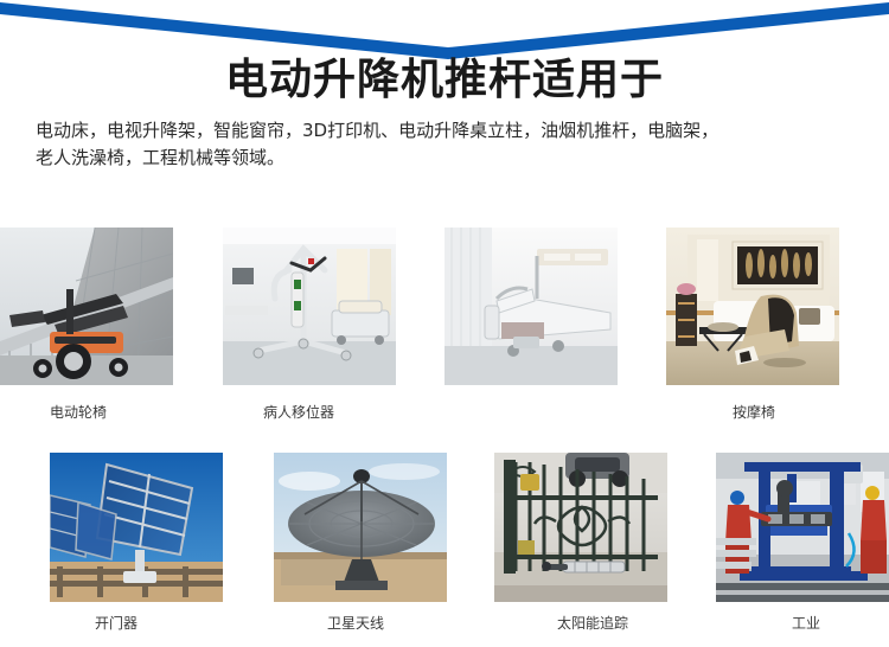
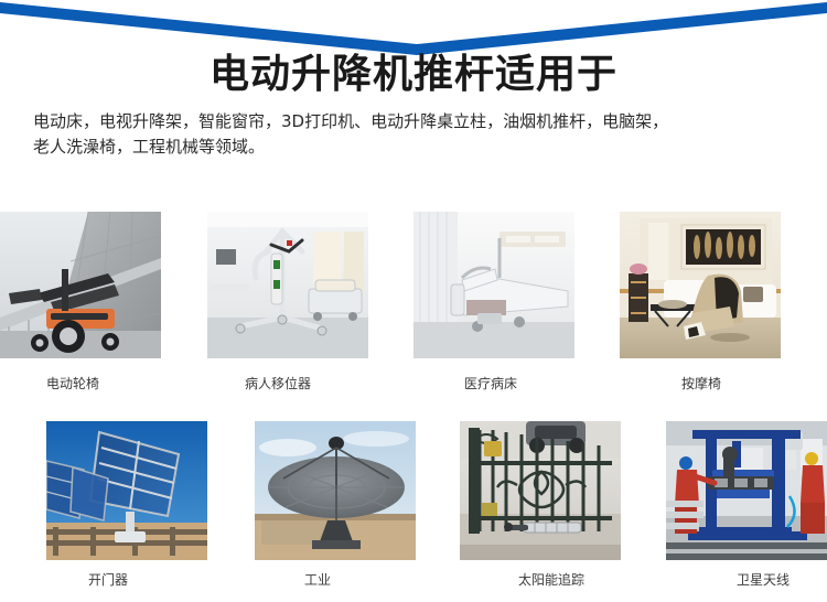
  电动升降机推杆适用于
  电动床，电视升降架，智能窗帘，3D打印机、电动升降桌立柱，油烟机推杆，电脑架，
  老人洗澡椅，工程机械等领域。
  电动轮椅
  病人移位器
+ 医疗病床
  按摩椅
  开门器
- 卫星天线
+ 工业
  太阳能追踪
- 工业
+ 卫星天线
